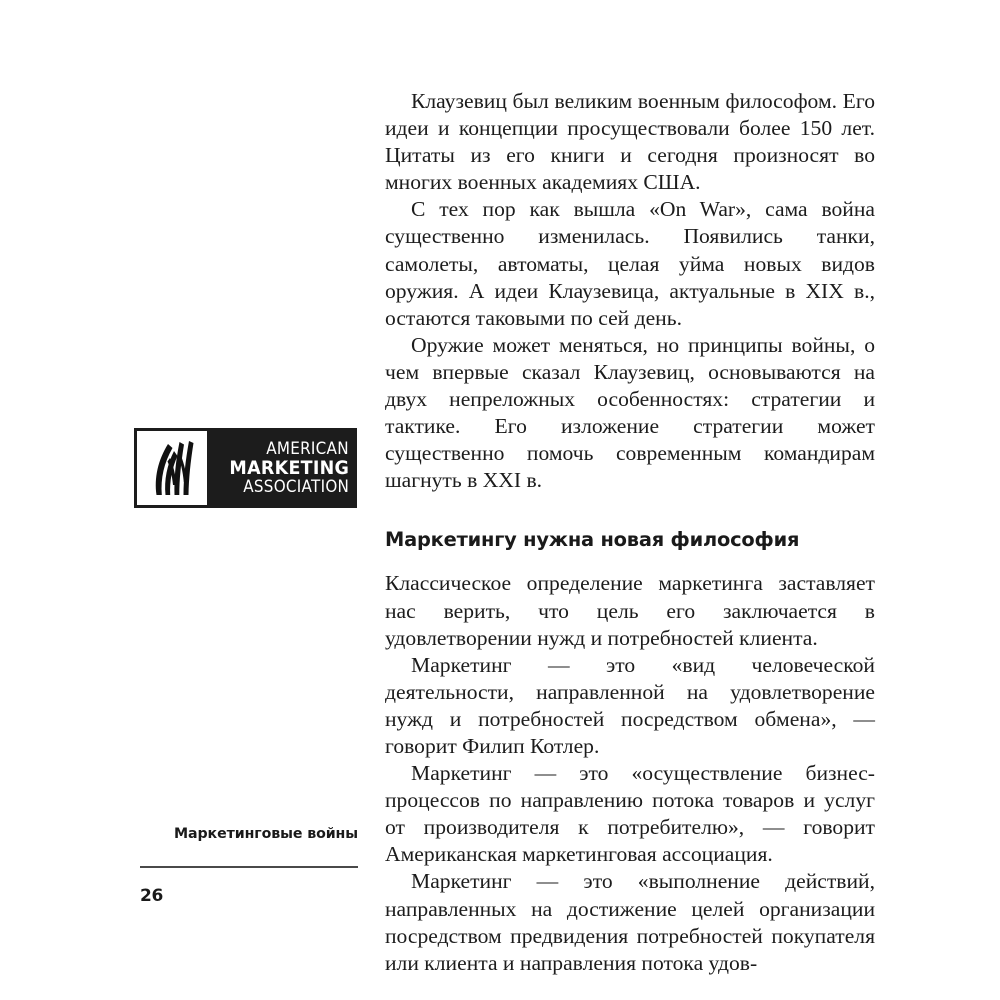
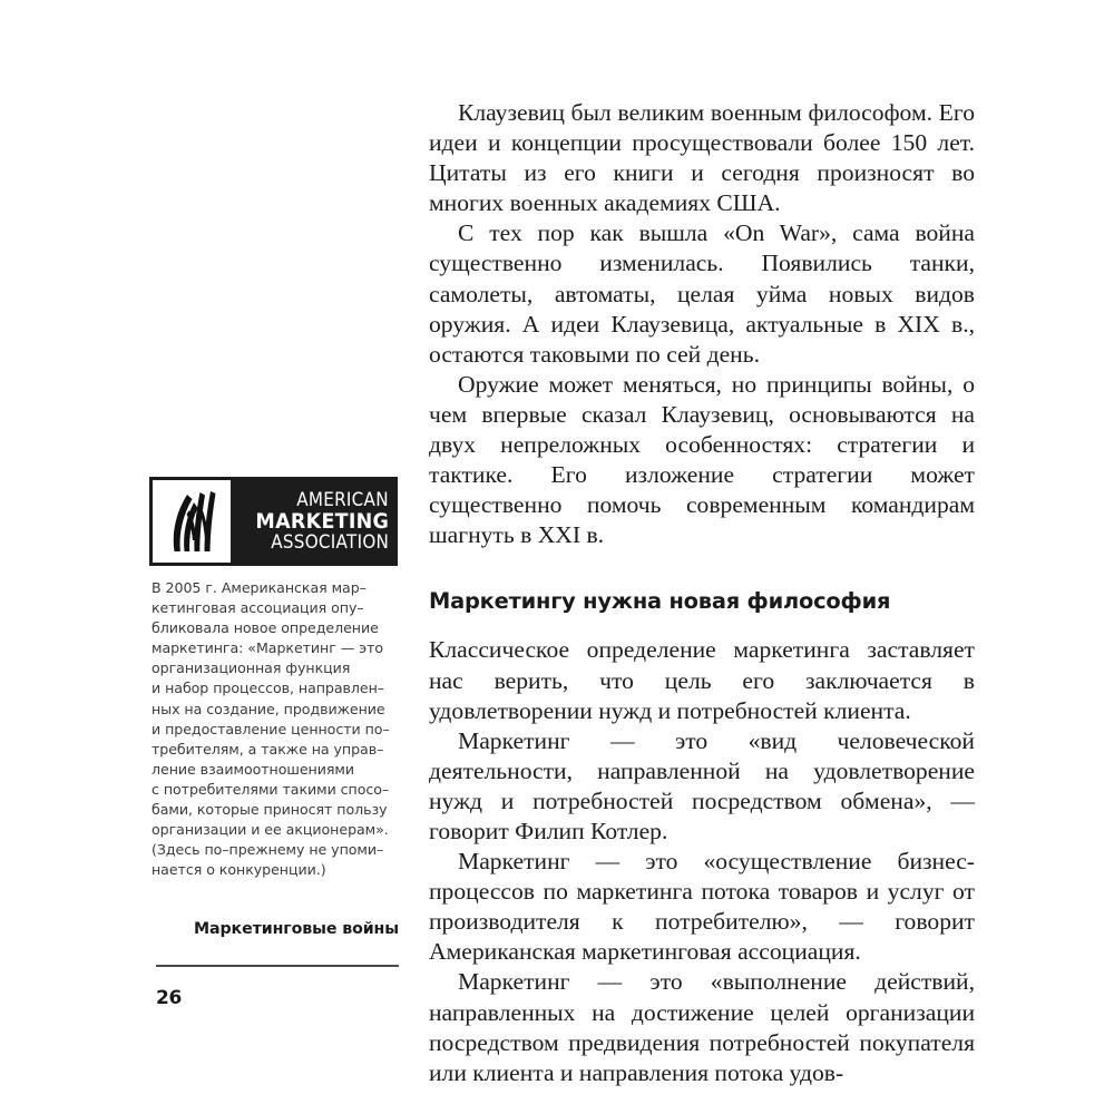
  AMERICAN
  MARKETING
  ASSOCIATION
+ В 2005 г. Американская мар–
+ кетинговая ассоциация опу–
+ бликовала новое определение
+ маркетинга: «Маркетинг — это
+ организационная функция
+ и набор процессов, направлен–
+ ных на создание, продвижение
+ и предоставление ценности по–
+ требителям, а также на управ–
+ ление взаимоотношениями
+ с потребителями такими спосо–
+ бами, которые приносят пользу
+ организации и ее акционерам».
+ (Здесь по–прежнему не упоми–
+ нается о конкуренции.)
  Маркетинговые войны
  26
  Клаузевиц был великим военным философом. Его идеи и концепции просуществовали более 150 лет. Цитаты из его книги и сегодня произносят во многих военных академиях США.
  С тех пор как вышла «On War», сама война существенно изменилась. Появились танки, самолеты, автоматы, целая уйма новых видов оружия. А идеи Клаузевица, актуальные в XIX в., остаются таковыми по сей день.
  Оружие может меняться, но принципы войны, о чем впервые сказал Клаузевиц, основываются на двух непреложных особенностях: стратегии и тактике. Его изложение стратегии может существенно помочь современным командирам шагнуть в XXI в.
  Маркетингу нужна новая философия
  Классическое определение маркетинга заставляет нас верить, что цель его заключается в удовлетворении нужд и потребностей клиента.
  Маркетинг — это «вид человеческой деятельности, направленной на удовлетворение нужд и потребностей посредством обмена», — говорит Филип Котлер.
- Маркетинг — это «осуществление бизнес-процессов по направлению потока товаров и услуг от производителя к потребителю», — говорит Американская маркетинговая ассоциация.
+ Маркетинг — это «осуществление бизнес-процессов по маркетинга потока товаров и услуг от производителя к потребителю», — говорит Американская маркетинговая ассоциация.
  Маркетинг — это «выполнение действий, направленных на достижение целей организации посредством предвидения потребностей покупателя или клиента и направления потока удов-
